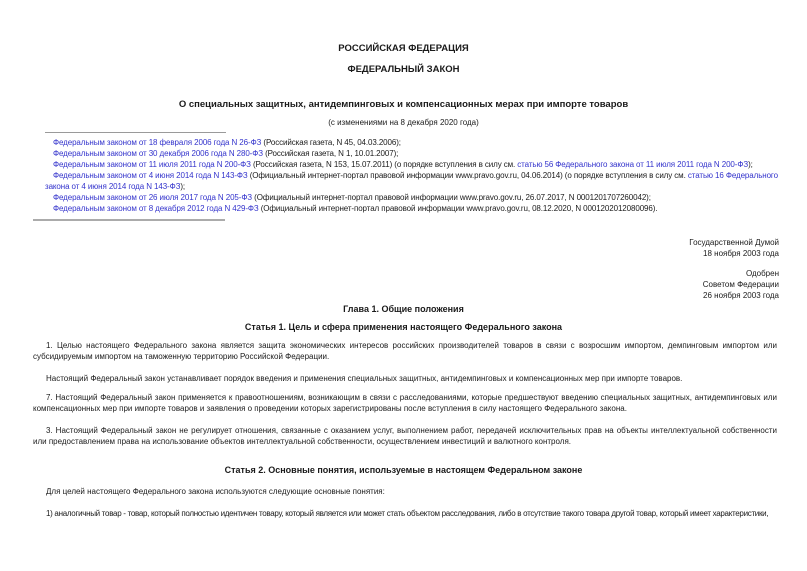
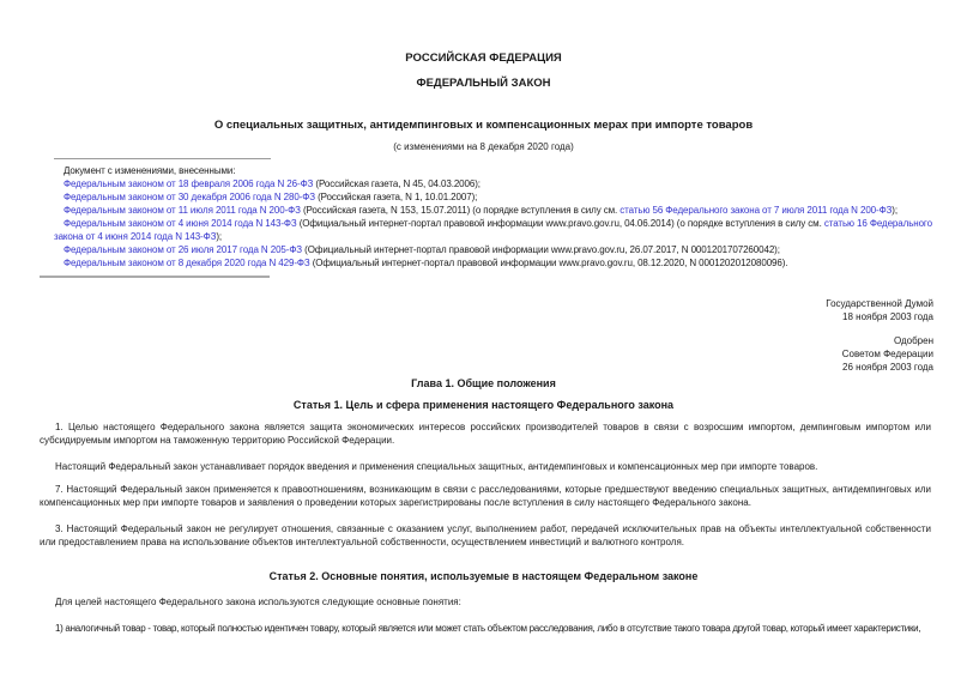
  РОССИЙСКАЯ ФЕДЕРАЦИЯ
  ФЕДЕРАЛЬНЫЙ ЗАКОН
  О специальных защитных, антидемпинговых и компенсационных мерах при импорте товаров
  (с изменениями на 8 декабря 2020 года)
+ Документ с изменениями, внесенными:
  Федеральным законом от 18 февраля 2006 года N 26-ФЗ (Российская газета, N 45, 04.03.2006);
  Федеральным законом от 30 декабря 2006 года N 280-ФЗ (Российская газета, N 1, 10.01.2007);
- Федеральным законом от 11 июля 2011 года N 200-ФЗ (Российская газета, N 153, 15.07.2011) (о порядке вступления в силу см. статью 56 Федерального закона от 11 июля 2011 года N 200-ФЗ);
+ Федеральным законом от 11 июля 2011 года N 200-ФЗ (Российская газета, N 153, 15.07.2011) (о порядке вступления в силу см. статью 56 Федерального закона от 7 июля 2011 года N 200-ФЗ);
  Федеральным законом от 4 июня 2014 года N 143-ФЗ (Официальный интернет-портал правовой информации www.pravo.gov.ru, 04.06.2014) (о порядке вступления в силу см. статью 16 Федерального закона от 4 июня 2014 года N 143-ФЗ);
  Федеральным законом от 26 июля 2017 года N 205-ФЗ (Официальный интернет-портал правовой информации www.pravo.gov.ru, 26.07.2017, N 0001201707260042);
- Федеральным законом от 8 декабря 2012 года N 429-ФЗ (Официальный интернет-портал правовой информации www.pravo.gov.ru, 08.12.2020, N 0001202012080096).
+ Федеральным законом от 8 декабря 2020 года N 429-ФЗ (Официальный интернет-портал правовой информации www.pravo.gov.ru, 08.12.2020, N 0001202012080096).
  Государственной Думой
  18 ноября 2003 года
  Одобрен
  Советом Федерации
  26 ноября 2003 года
  Глава 1. Общие положения
  Статья 1. Цель и сфера применения настоящего Федерального закона
  1. Целью настоящего Федерального закона является защита экономических интересов российских производителей товаров в связи с возросшим импортом, демпинговым импортом или субсидируемым импортом на таможенную территорию Российской Федерации.
  Настоящий Федеральный закон устанавливает порядок введения и применения специальных защитных, антидемпинговых и компенсационных мер при импорте товаров.
  7. Настоящий Федеральный закон применяется к правоотношениям, возникающим в связи с расследованиями, которые предшествуют введению специальных защитных, антидемпинговых или компенсационных мер при импорте товаров и заявления о проведении которых зарегистрированы после вступления в силу настоящего Федерального закона.
  3. Настоящий Федеральный закон не регулирует отношения, связанные с оказанием услуг, выполнением работ, передачей исключительных прав на объекты интеллектуальной собственности или предоставлением права на использование объектов интеллектуальной собственности, осуществлением инвестиций и валютного контроля.
  Статья 2. Основные понятия, используемые в настоящем Федеральном законе
  Для целей настоящего Федерального закона используются следующие основные понятия:
  1) аналогичный товар - товар, который полностью идентичен товару, который является или может стать объектом расследования, либо в отсутствие такого товара другой товар, который имеет характеристики,
